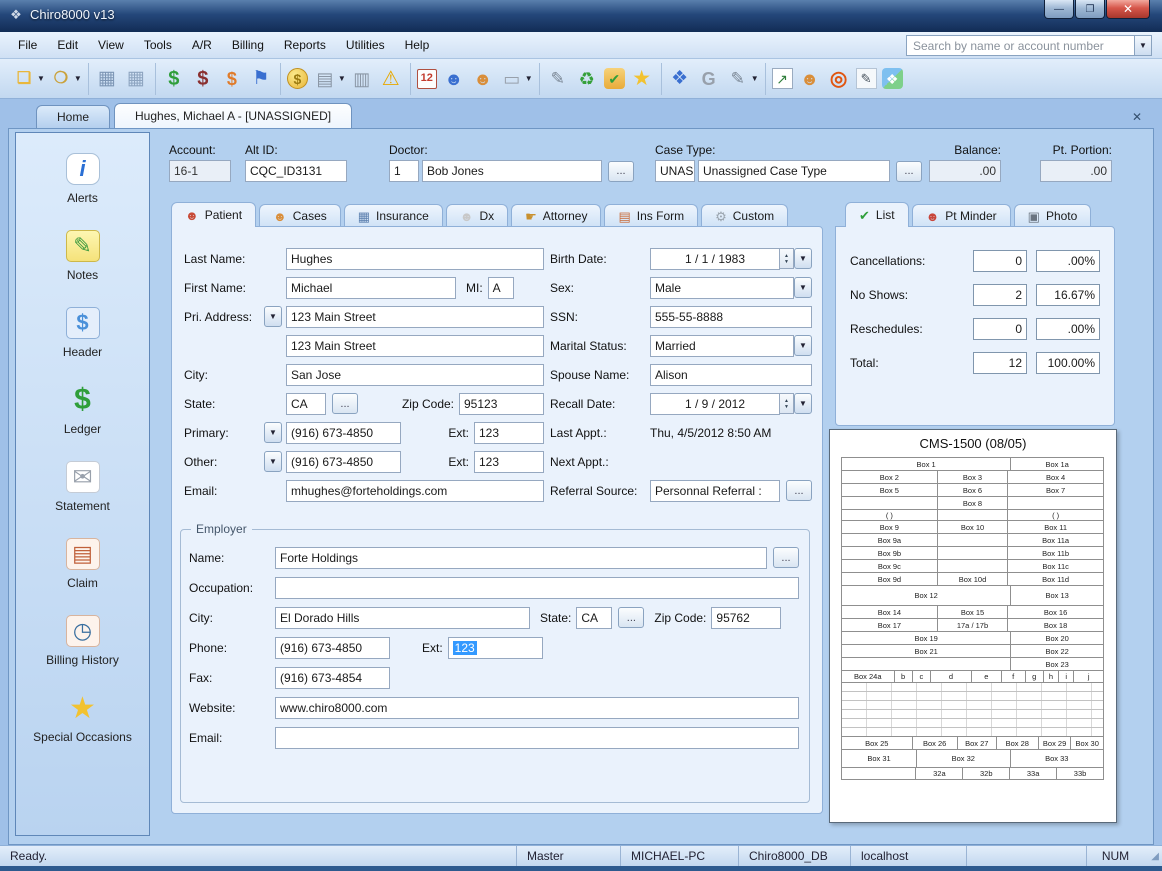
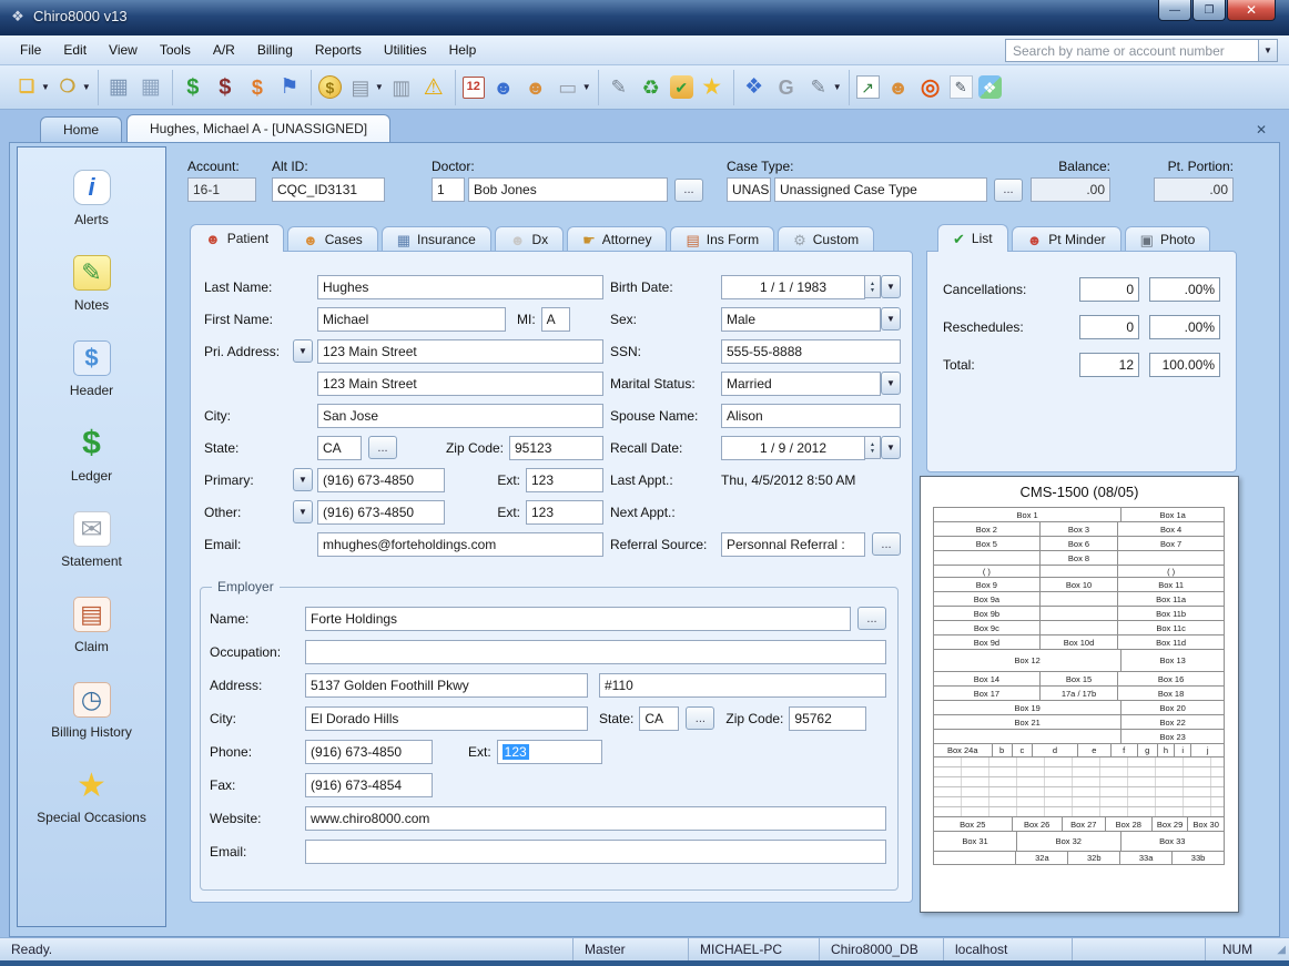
  ❖
  Chiro8000 v13
  —
  ❐
  ✕
  File
  Edit
  View
  Tools
  A/R
  Billing
  Reports
  Utilities
  Help
  Search by name or account number
  ▼
  ❏
  ▼
  ❍
  ▼
  ▦
  ▦
  $
  $
  $
  ⚑
  $
  ▤
  ▼
  ▥
  ⚠
  12
  ☻
  ☻
  ▭
  ▼
  ✎
  ♻
  ✔
  ★
  ❖
  G
  ✎
  ▼
  ↗
  ☻
  ◎
  ✎
  ❖
  Home
  Hughes, Michael A - [UNASSIGNED]
  ✕
  i
  Alerts
  ✎
  Notes
  $
  Header
  $
  Ledger
  ✉
  Statement
  ▤
  Claim
  ◷
  Billing History
  ★
  Special Occasions
  Account:
  16-1
  Alt ID:
  CQC_ID3131
  Doctor:
  1
  Bob Jones
  ...
  Case Type:
  UNAS
  Unassigned Case Type
  ...
  Balance:
  .00
  Pt. Portion:
  .00
  ☻
  Patient
  ☻
  Cases
  ▦
  Insurance
  ☻
  Dx
  ☛
  Attorney
  ▤
  Ins Form
  ⚙
  Custom
  ✔
  List
  ☻
  Pt Minder
  ▣
  Photo
  Last Name:
  Hughes
  First Name:
  Michael
  MI:
  A
  Pri. Address:
  ▼
  123 Main Street
  123 Main Street
  City:
  San Jose
  State:
  CA
  ...
  Zip Code:
  95123
  Primary:
  ▼
  (916) 673-4850
  Ext:
  123
  Other:
  ▼
  (916) 673-4850
  Ext:
  123
  Email:
  mhughes@forteholdings.com
  Birth Date:
  1 / 1 / 1983
  ▼
  Sex:
  Male
  ▼
  SSN:
  555-55-8888
  Marital Status:
  Married
  ▼
  Spouse Name:
  Alison
  Recall Date:
  1 / 9 / 2012
  ▼
  Last Appt.:
  Thu, 4/5/2012 8:50 AM
  Next Appt.:
  Referral Source:
  Personnal Referral :
  ...
  Employer
  Name:
  Forte Holdings
  ...
  Occupation:
+ Address:
+ 5137 Golden Foothill Pkwy
+ #110
  City:
  El Dorado Hills
  State:
  CA
  ...
  Zip Code:
  95762
  Phone:
  (916) 673-4850
  Ext:
  123
  Fax:
  (916) 673-4854
  Website:
  www.chiro8000.com
  Email:
  Cancellations:
  0
  .00%
- No Shows:
- 2
- 16.67%
  Reschedules:
  0
  .00%
  Total:
  12
  100.00%
  CMS-1500 (08/05)
  Box 1
  Box 1a
  Box 2
  Box 3
  Box 4
  Box 5
  Box 6
  Box 7
  Box 8
  ( )
  ( )
  Box 9
  Box 10
  Box 11
  Box 9a
  Box 11a
  Box 9b
  Box 11b
  Box 9c
  Box 11c
  Box 9d
  Box 10d
  Box 11d
  Box 12
  Box 13
  Box 14
  Box 15
  Box 16
  Box 17
  17a / 17b
  Box 18
  Box 19
  Box 20
  Box 21
  Box 22
  Box 23
  Box 24a
  b
  c
  d
  e
  f
  g
  h
  i
  j
  Box 25
  Box 26
  Box 27
  Box 28
  Box 29
  Box 30
  Box 31
  Box 32
  Box 33
  32a
  32b
  33a
  33b
  Ready.
  Master
  MICHAEL-PC
  Chiro8000_DB
  localhost
  NUM
  ◢
